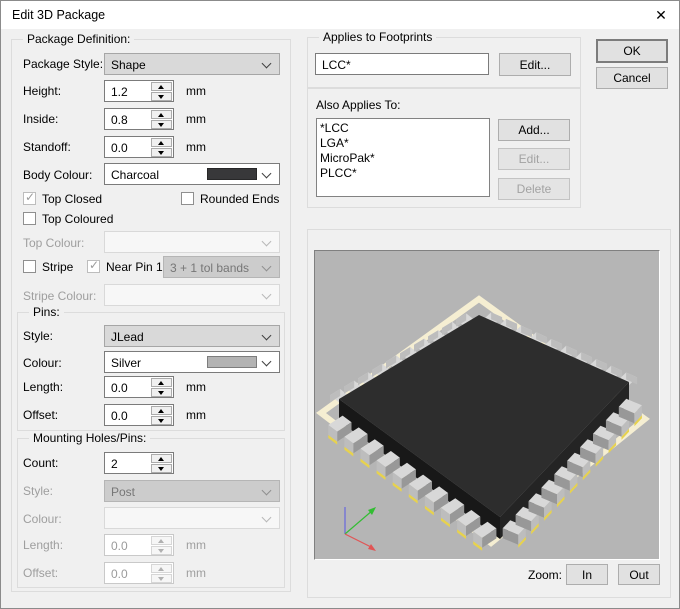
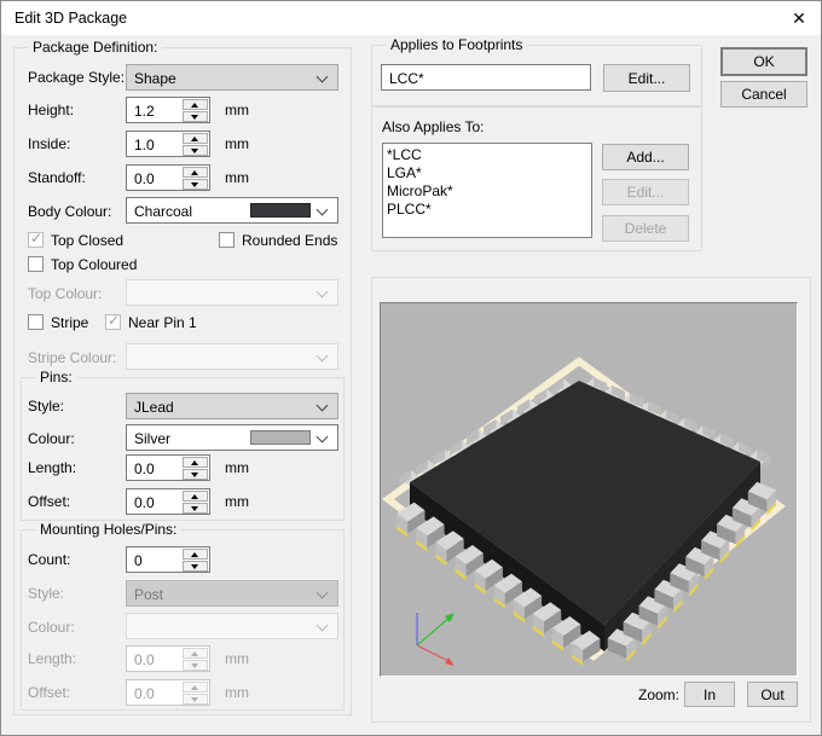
  Edit 3D Package
  ✕
  Package Definition:
  Package Style:
  Shape
  Height:
  1.2
  mm
  Inside:
- 0.8
+ 1.0
  mm
  Standoff:
  0.0
  mm
  Body Colour:
  Charcoal
  ✓
  Top Closed
  Rounded Ends
  Top Coloured
  Top Colour:
  Stripe
  ✓
  Near Pin 1
- 3 + 1 tol bands
  Stripe Colour:
  Pins:
  Style:
  JLead
  Colour:
  Silver
  Length:
  0.0
  mm
  Offset:
  0.0
  mm
  Mounting Holes/Pins:
  Count:
- 2
+ 0
  Style:
  Post
  Colour:
  Length:
  0.0
  mm
  Offset:
  0.0
  mm
  Applies to Footprints
  LCC*
  Edit...
  Also Applies To:
  *LCC
  LGA*
  MicroPak*
  PLCC*
  Add...
  Edit...
  Delete
  Zoom:
  In
  Out
  OK
  Cancel
